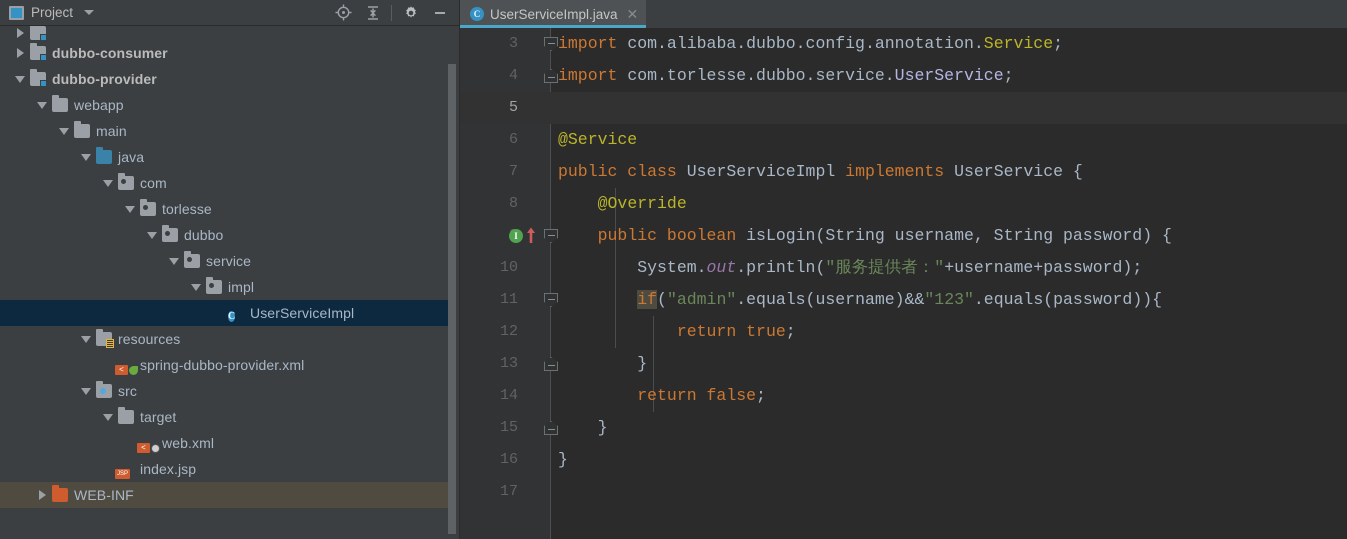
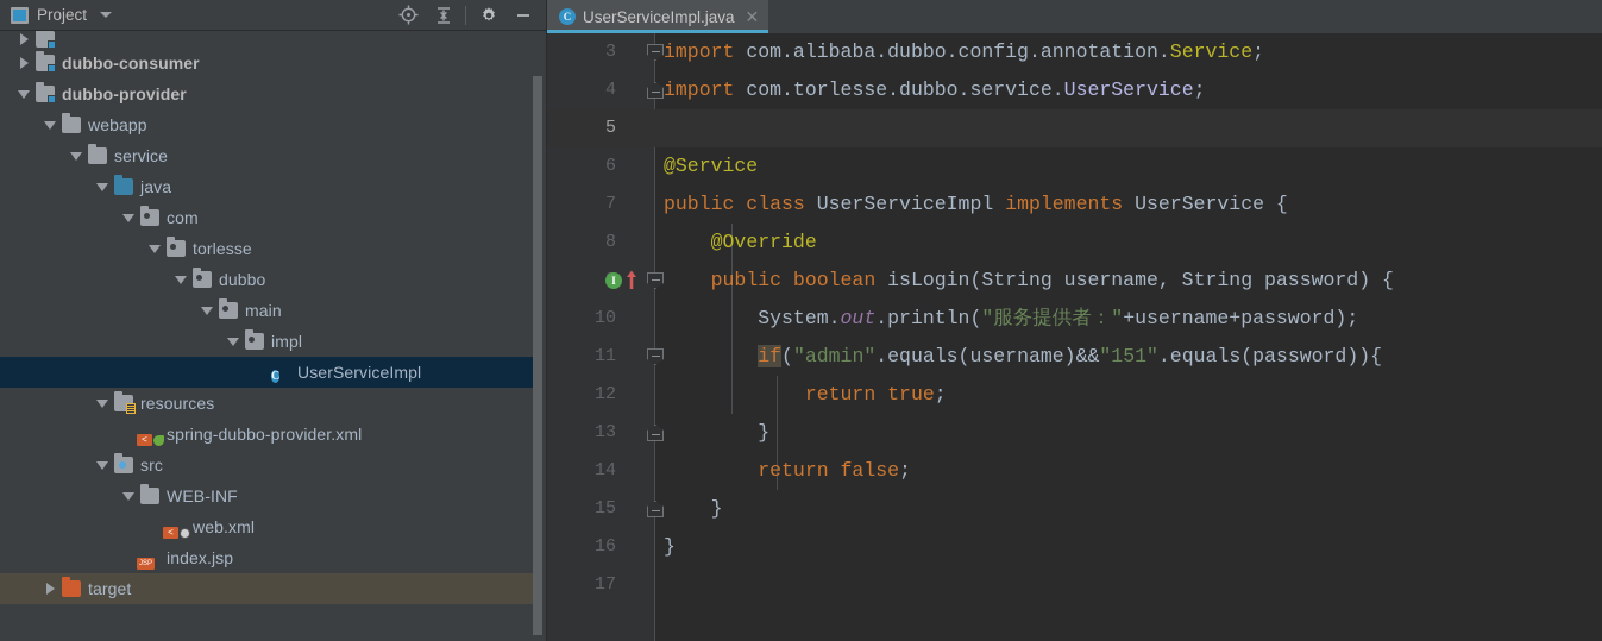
  Project
  dubbo-consumer
  dubbo-provider
  webapp
- main
+ service
  java
  com
  torlesse
  dubbo
- service
+ main
  impl
  C
  UserServiceImpl
  resources
  <
  spring-dubbo-provider.xml
  src
- target
+ WEB-INF
  <
  web.xml
  index.jsp
- WEB-INF
+ target
  C
  UserServiceImpl.java
  ✕
  3
  import com.alibaba.dubbo.config.annotation.Service;
  4
  import com.torlesse.dubbo.service.UserService;
  5
  6
  @Service
  7
  public class UserServiceImpl implements UserService {
  8
  @Override
  I
  public boolean isLogin(String username, String password) {
  10
  System.out.println("服务提供者："+username+password);
  11
- if("admin".equals(username)&&"123".equals(password)){
+ if("admin".equals(username)&&"151".equals(password)){
  12
  return true;
  13
  }
  14
  return false;
  15
  }
  16
  }
  17
